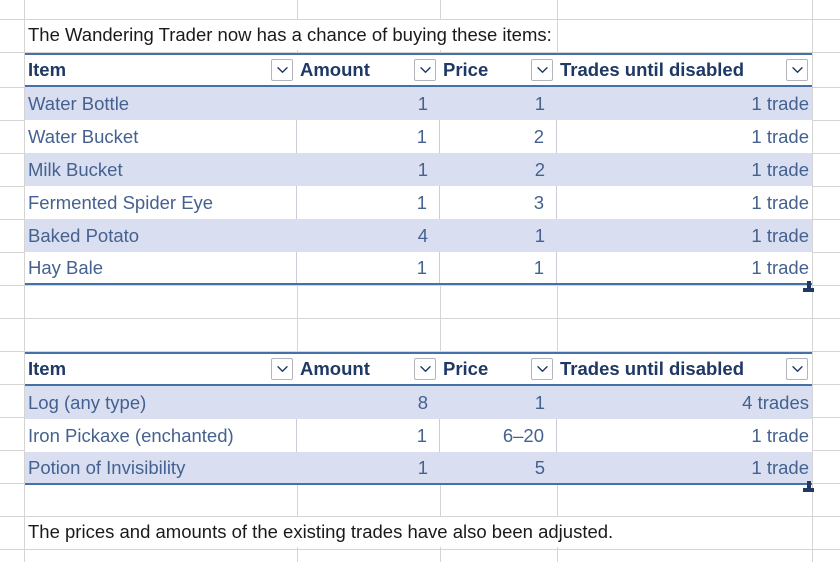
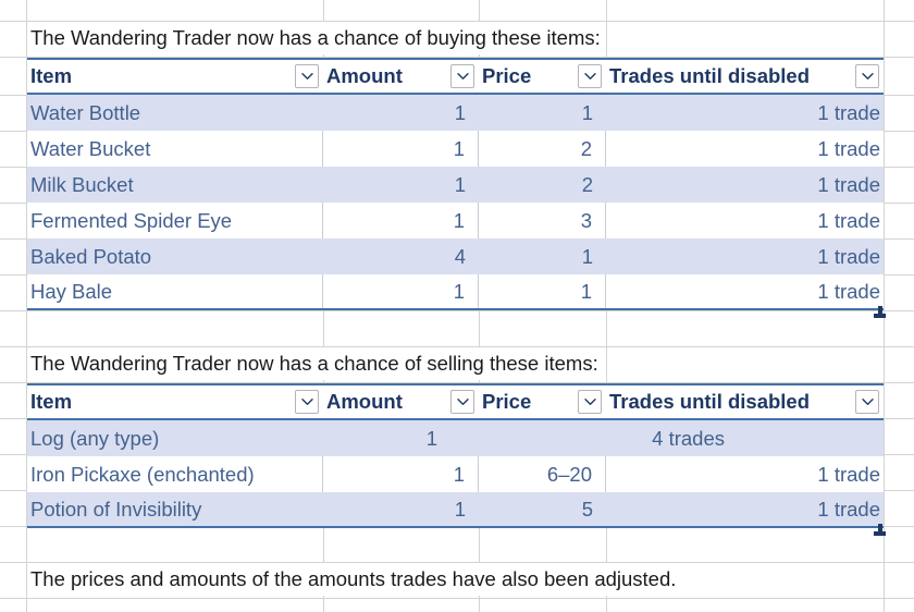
  The Wandering Trader now has a chance of buying these items:
  Item
  Amount
  Price
  Trades until disabled
  Water Bottle
  1
  1
  1 trade
  Water Bucket
  1
  2
  1 trade
  Milk Bucket
  1
  2
  1 trade
  Fermented Spider Eye
  1
  3
  1 trade
  Baked Potato
  4
  1
  1 trade
  Hay Bale
  1
  1
  1 trade
+ The Wandering Trader now has a chance of selling these items:
  Item
  Amount
  Price
  Trades until disabled
  Log (any type)
- 8
  1
  4 trades
  Iron Pickaxe (enchanted)
  1
  6–20
  1 trade
  Potion of Invisibility
  1
  5
  1 trade
- The prices and amounts of the existing trades have also been adjusted.
+ The prices and amounts of the amounts trades have also been adjusted.
